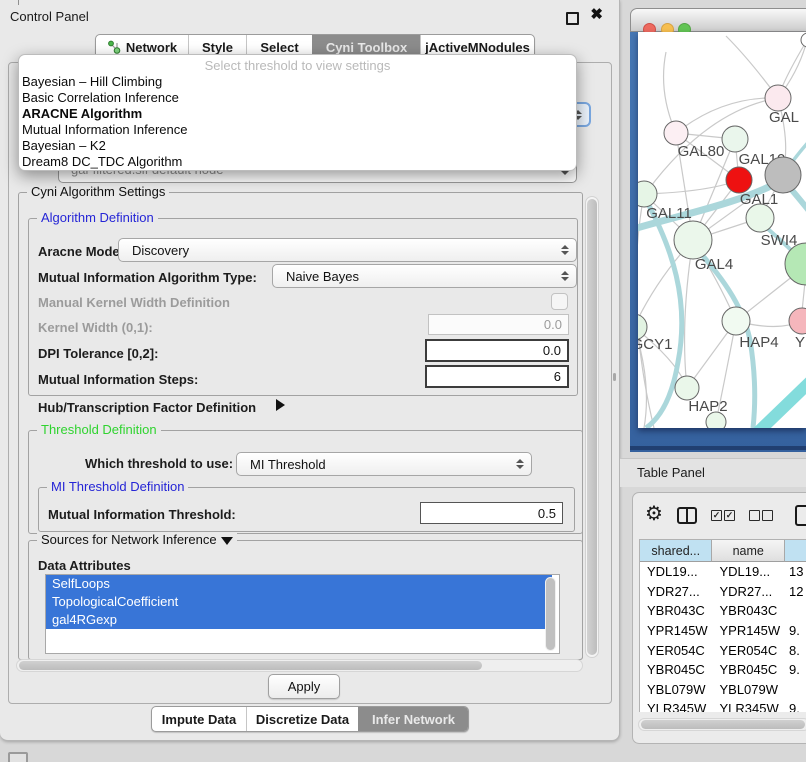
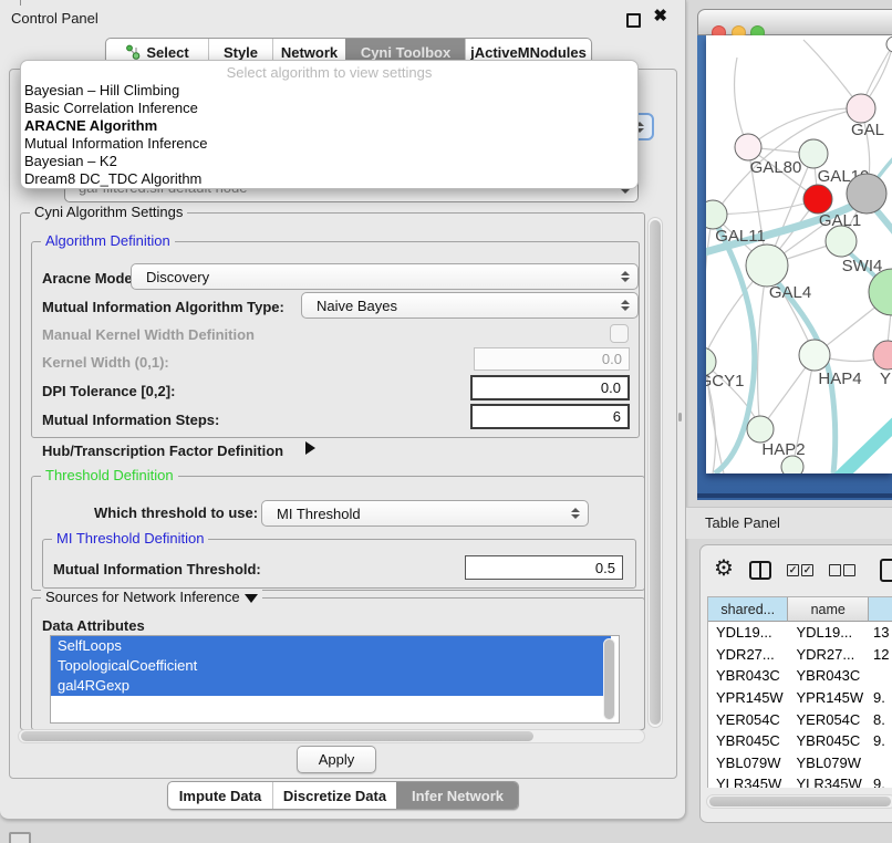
  Control Panel
  ✖
- Network
+ Select
  Style
- Select
+ Network
  Cyni Toolbox
  jActiveMNodules
  Cyni Algorithm Settings
  Algorithm Definition
  Aracne Mode
  Discovery
  Mutual Information Algorithm Type:
  Naive Bayes
  Manual Kernel Width Definition
  Kernel Width (0,1):
  0.0
  DPI Tolerance [0,2]:
  0.0
  Mutual Information Steps:
  6
  Hub/Transcription Factor Definition
  Threshold Definition
  Which threshold to use:
  MI Threshold
  MI Threshold Definition
  Mutual Information Threshold:
  0.5
  Sources for Network Inference
  Data Attributes
  SelfLoops
  TopologicalCoefficient
  gal4RGexp
  Apply
  Impute Data
  Discretize Data
  Infer Network
- Select threshold to view settings
+ Select algorithm to view settings
  Bayesian – Hill Climbing
  Basic Correlation Inference
  ARACNE Algorithm
  Mutual Information Inference
  Bayesian – K2
  Dream8 DC_TDC Algorithm
  GAL
  GAL80
  GAL1
  GAL1
  SWI4
  GAL11
  GAL4
  GCY1
  HAP4
  Y
  HAP2
  Table Panel
  ⚙
  ✓
  ✓
  shared...
  name
  YDL19...
  YDL19...
  13
  YDR27...
  YDR27...
  12
  YBR043C
  YBR043C
  YPR145W
  YPR145W
  9.
  YER054C
  YER054C
  8.
  YBR045C
  YBR045C
  9.
  YBL079W
  YBL079W
  YLR345W
  YLR345W
  9.
